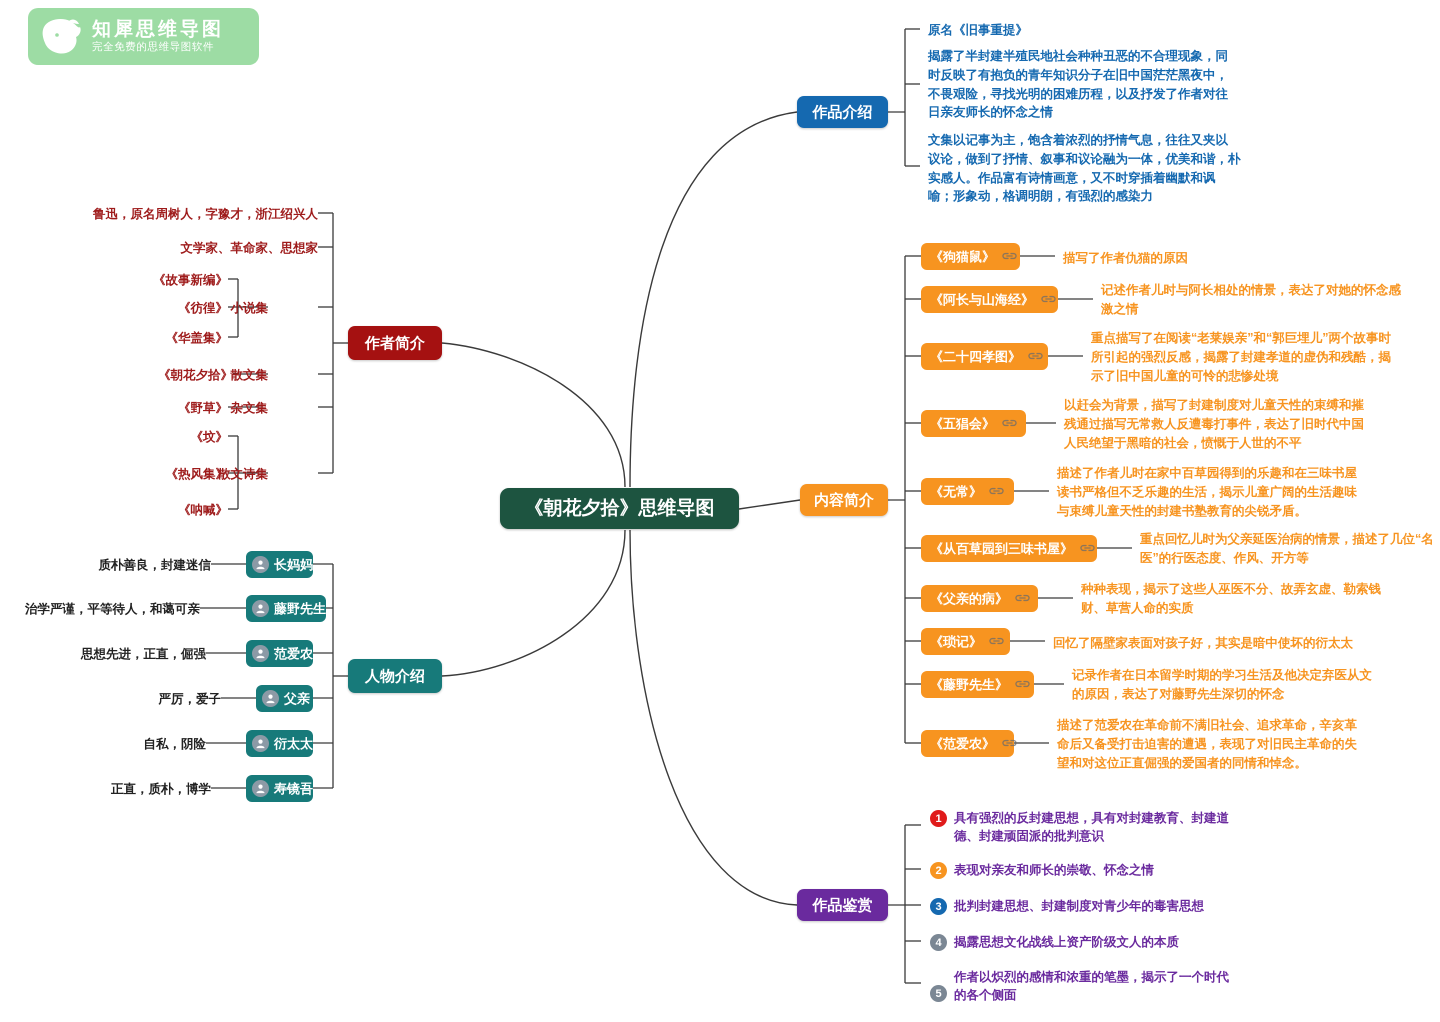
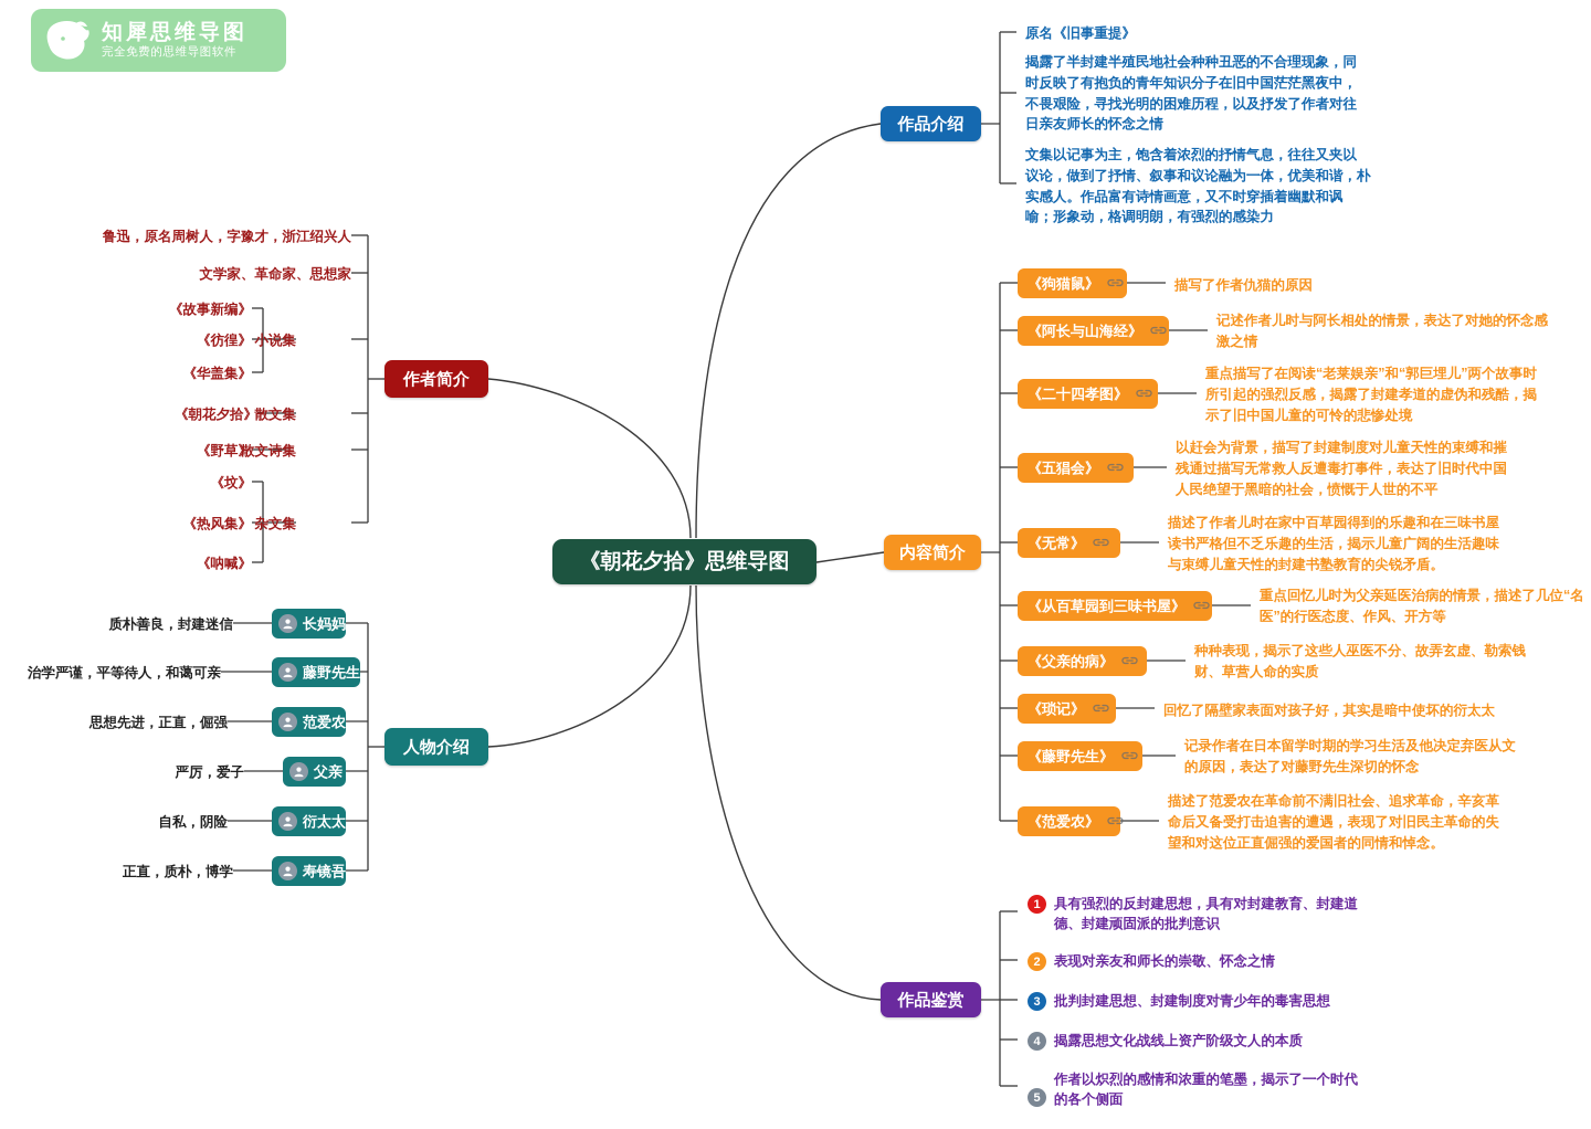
  知犀思维导图
  完全免费的思维导图软件
  《朝花夕拾》思维导图
  作者简介
  人物介绍
  作品介绍
  内容简介
  作品鉴赏
  鲁迅，原名周树人，字豫才，浙江绍兴人
  文学家、革命家、思想家
  小说集
  《故事新编》
  《彷徨》
  《华盖集》
  散文集
  《朝花夕拾》
- 杂文集
+ 散文诗集
  《野草》
- 散文诗集
+ 杂文集
  《坟》
  《热风集》
  《呐喊》
  长妈妈
  藤野先生
  范爱农
  父亲
  衍太太
  寿镜吾
  质朴善良，封建迷信
  治学严谨，平等待人，和蔼可亲
  思想先进，正直，倔强
  严厉，爱子
  自私，阴险
  正直，质朴，博学
  原名《旧事重提》
  揭露了半封建半殖民地社会种种丑恶的不合理现象，同
  时反映了有抱负的青年知识分子在旧中国茫茫黑夜中，
  不畏艰险，寻找光明的困难历程，以及抒发了作者对往
  日亲友师长的怀念之情
  文集以记事为主，饱含着浓烈的抒情气息，往往又夹以
  议论，做到了抒情、叙事和议论融为一体，优美和谐，朴
  实感人。作品富有诗情画意，又不时穿插着幽默和讽
  喻；形象动，格调明朗，有强烈的感染力
  《狗猫鼠》
  描写了作者仇猫的原因
  《阿长与山海经》
  记述作者儿时与阿长相处的情景，表达了对她的怀念感
  激之情
  《二十四孝图》
  重点描写了在阅读“老莱娱亲”和“郭巨埋儿”两个故事时
  所引起的强烈反感，揭露了封建孝道的虚伪和残酷，揭
  示了旧中国儿童的可怜的悲惨处境
  《五猖会》
  以赶会为背景，描写了封建制度对儿童天性的束缚和摧
  残通过描写无常救人反遭毒打事件，表达了旧时代中国
  人民绝望于黑暗的社会，愤慨于人世的不平
  《无常》
  描述了作者儿时在家中百草园得到的乐趣和在三味书屋
  读书严格但不乏乐趣的生活，揭示儿童广阔的生活趣味
  与束缚儿童天性的封建书塾教育的尖锐矛盾。
  《从百草园到三味书屋》
  重点回忆儿时为父亲延医治病的情景，描述了几位“名
  医”的行医态度、作风、开方等
  《父亲的病》
  种种表现，揭示了这些人巫医不分、故弄玄虚、勒索钱
  财、草营人命的实质
  《琐记》
  回忆了隔壁家表面对孩子好，其实是暗中使坏的衍太太
  《藤野先生》
  记录作者在日本留学时期的学习生活及他决定弃医从文
  的原因，表达了对藤野先生深切的怀念
  《范爱农》
  描述了范爱农在革命前不满旧社会、追求革命，辛亥革
  命后又备受打击迫害的遭遇，表现了对旧民主革命的失
  望和对这位正直倔强的爱国者的同情和悼念。
  1
  具有强烈的反封建思想，具有对封建教育、封建道
  德、封建顽固派的批判意识
  2
  表现对亲友和师长的崇敬、怀念之情
  3
  批判封建思想、封建制度对青少年的毒害思想
  4
  揭露思想文化战线上资产阶级文人的本质
  5
  作者以炽烈的感情和浓重的笔墨，揭示了一个时代
  的各个侧面
